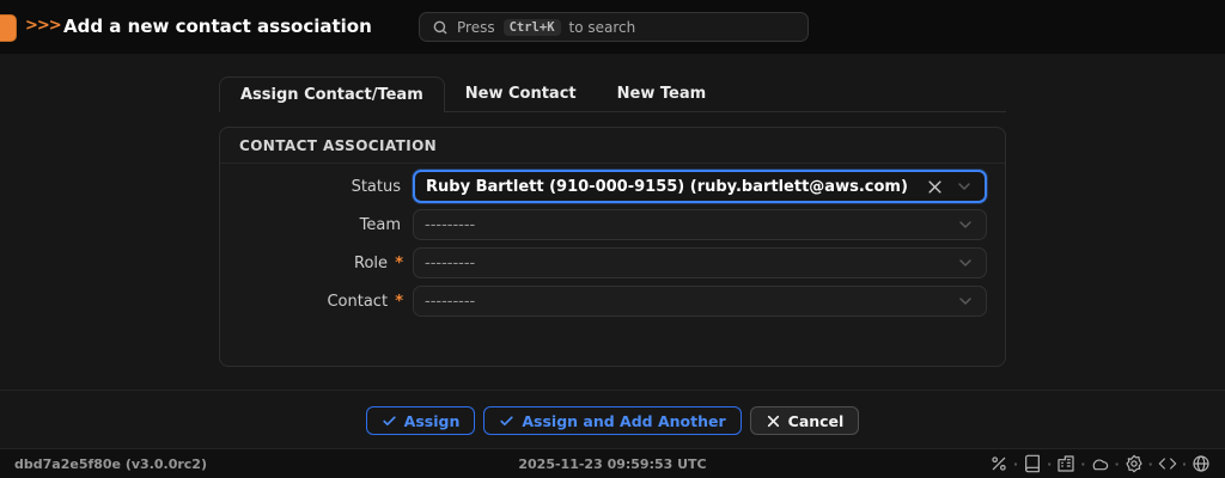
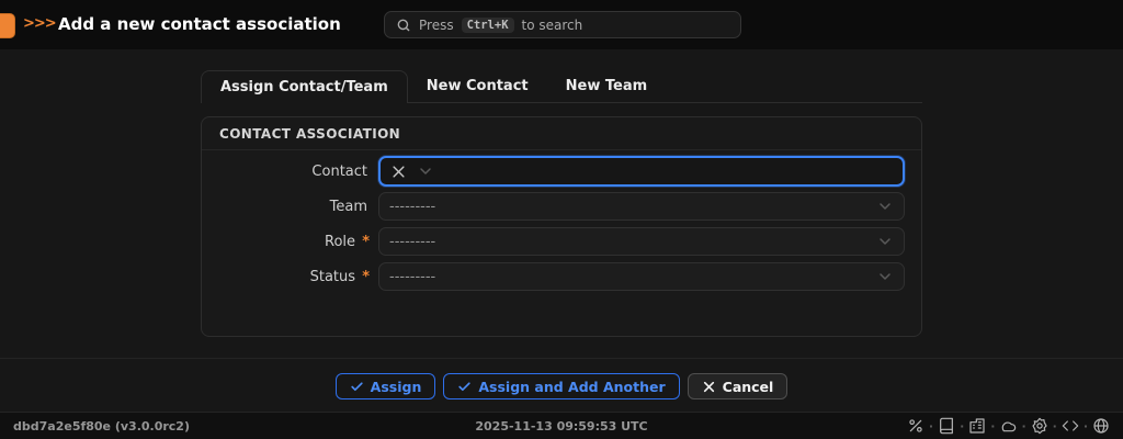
  >>>
  Add a new contact association
  Press
  Ctrl+K
  to search
  Assign Contact/Team
  New Contact
  New Team
  CONTACT ASSOCIATION
- Status
+ Contact
- Ruby Bartlett (910-000-9155) (ruby.bartlett@aws.com)
  Team
  ---------
  Role *
  ---------
- Contact *
+ Status *
  ---------
  Assign
  Assign and Add Another
  Cancel
  dbd7a2e5f80e (v3.0.0rc2)
- 2025-11-23 09:59:53 UTC
+ 2025-11-13 09:59:53 UTC
  ·
  ·
  ·
  ·
  ·
  ·
